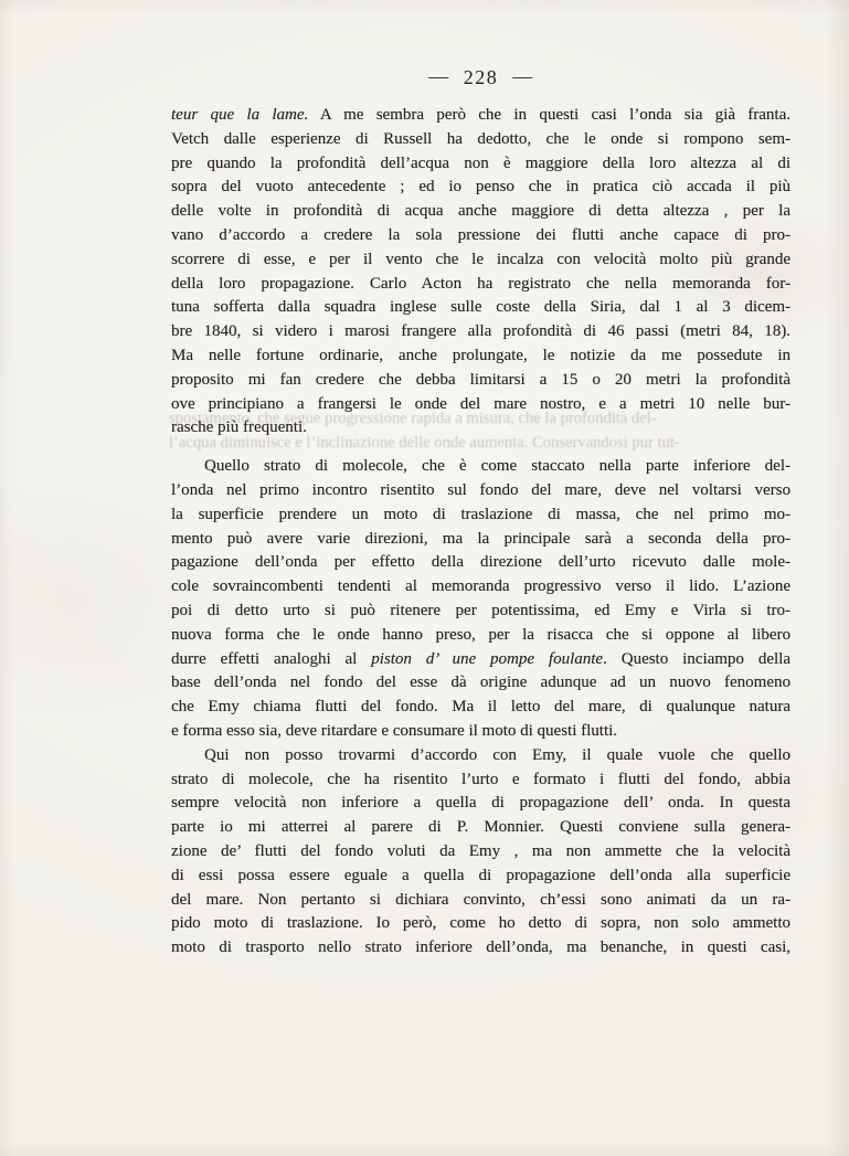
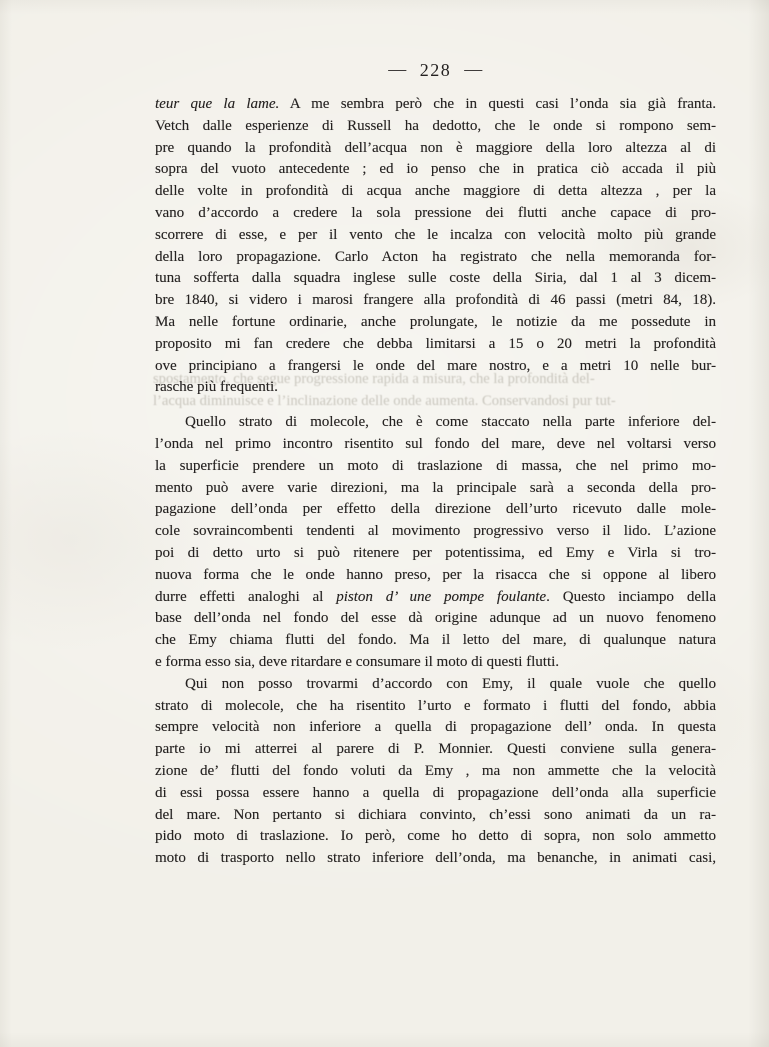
  — 228 —
  spostamento, che segue progressione rapida a misura, che la profondità del-
  l’acqua diminuisce e l’inclinazione delle onde aumenta. Conservandosi pur tut-
  teur que la lame. A me sembra però che in questi casi l’onda sia già franta.
  Vetch dalle esperienze di Russell ha dedotto, che le onde si rompono sem-
  pre quando la profondità dell’acqua non è maggiore della loro altezza al di
  sopra del vuoto antecedente ; ed io penso che in pratica ciò accada il più
  delle volte in profondità di acqua anche maggiore di detta altezza , per la
  vano d’accordo a credere la sola pressione dei flutti anche capace di pro-
  scorrere di esse, e per il vento che le incalza con velocità molto più grande
  della loro propagazione. Carlo Acton ha registrato che nella memoranda for-
  tuna sofferta dalla squadra inglese sulle coste della Siria, dal 1 al 3 dicem-
  bre 1840, si videro i marosi frangere alla profondità di 46 passi (metri 84, 18).
  Ma nelle fortune ordinarie, anche prolungate, le notizie da me possedute in
  proposito mi fan credere che debba limitarsi a 15 o 20 metri la profondità
  ove principiano a frangersi le onde del mare nostro, e a metri 10 nelle bur-
  rasche più frequenti.
  Quello strato di molecole, che è come staccato nella parte inferiore del-
  l’onda nel primo incontro risentito sul fondo del mare, deve nel voltarsi verso
  la superficie prendere un moto di traslazione di massa, che nel primo mo-
  mento può avere varie direzioni, ma la principale sarà a seconda della pro-
  pagazione dell’onda per effetto della direzione dell’urto ricevuto dalle mole-
- cole sovraincombenti tendenti al memoranda progressivo verso il lido. L’azione
+ cole sovraincombenti tendenti al movimento progressivo verso il lido. L’azione
  poi di detto urto si può ritenere per potentissima, ed Emy e Virla si tro-
  nuova forma che le onde hanno preso, per la risacca che si oppone al libero
  durre effetti analoghi al piston d’ une pompe foulante. Questo inciampo della
  base dell’onda nel fondo del esse dà origine adunque ad un nuovo fenomeno
  che Emy chiama flutti del fondo. Ma il letto del mare, di qualunque natura
  e forma esso sia, deve ritardare e consumare il moto di questi flutti.
  Qui non posso trovarmi d’accordo con Emy, il quale vuole che quello
  strato di molecole, che ha risentito l’urto e formato i flutti del fondo, abbia
  sempre velocità non inferiore a quella di propagazione dell’ onda. In questa
  parte io mi atterrei al parere di P. Monnier. Questi conviene sulla genera-
  zione de’ flutti del fondo voluti da Emy , ma non ammette che la velocità
- di essi possa essere eguale a quella di propagazione dell’onda alla superficie
+ di essi possa essere hanno a quella di propagazione dell’onda alla superficie
  del mare. Non pertanto si dichiara convinto, ch’essi sono animati da un ra-
  pido moto di traslazione. Io però, come ho detto di sopra, non solo ammetto
- moto di trasporto nello strato inferiore dell’onda, ma benanche, in questi casi,
+ moto di trasporto nello strato inferiore dell’onda, ma benanche, in animati casi,
